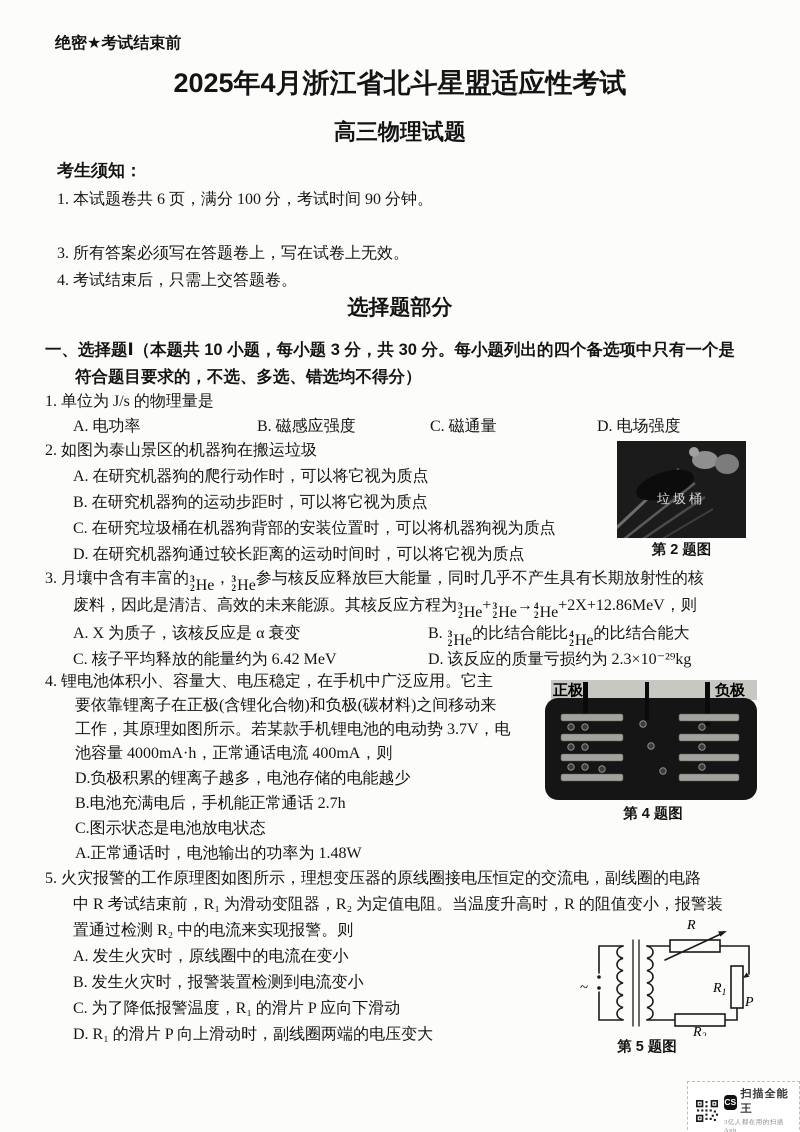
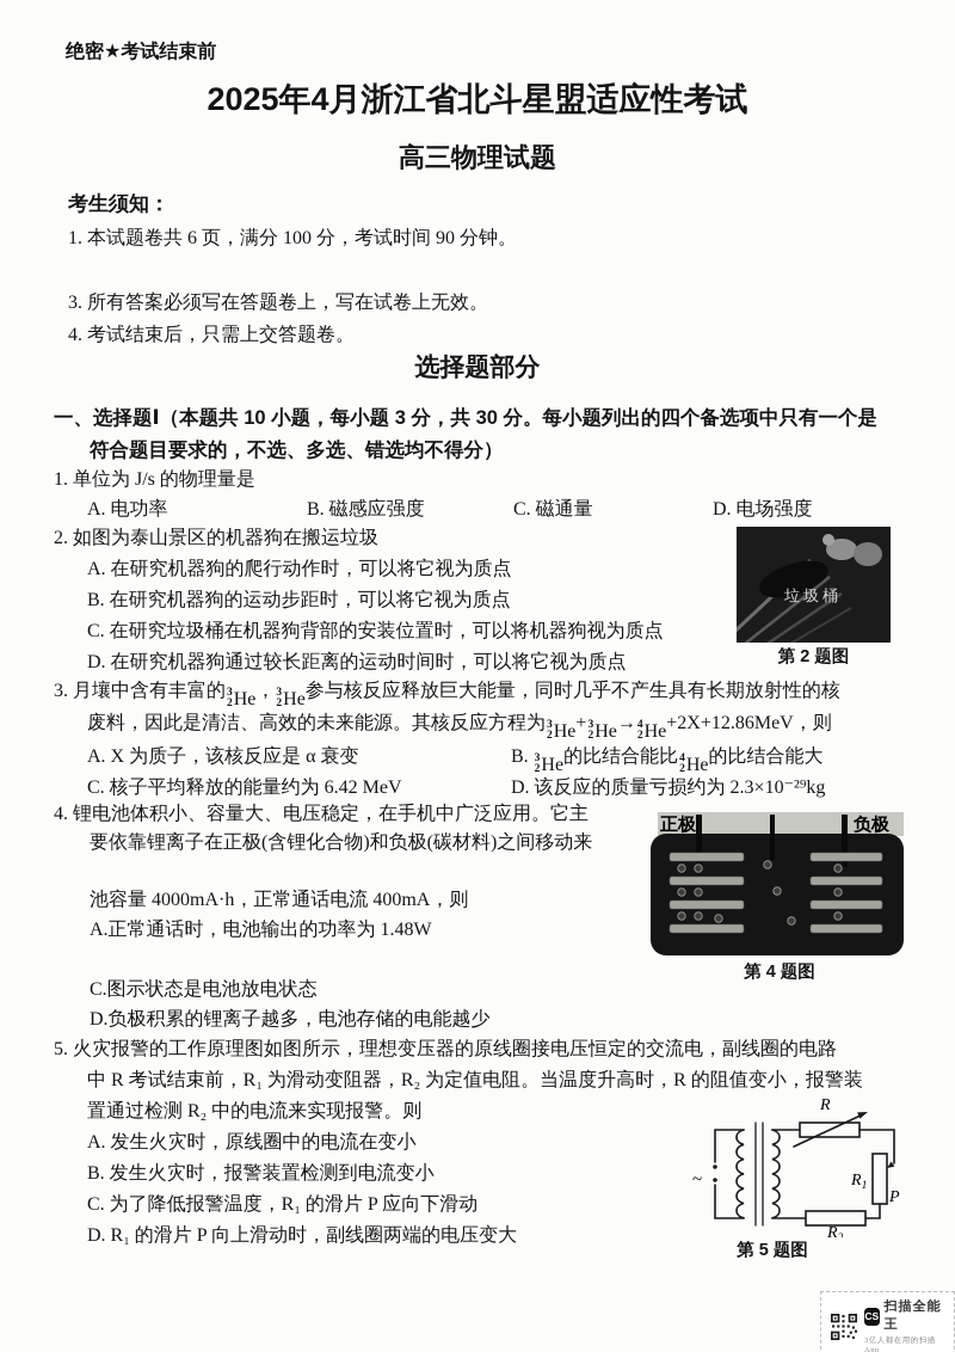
  绝密★考试结束前
  2025年4月浙江省北斗星盟适应性考试
  高三物理试题
  考生须知：
  1. 本试题卷共 6 页，满分 100 分，考试时间 90 分钟。
  3. 所有答案必须写在答题卷上，写在试卷上无效。
  4. 考试结束后，只需上交答题卷。
  选择题部分
  一、选择题Ⅰ（本题共 10 小题，每小题 3 分，共 30 分。每小题列出的四个备选项中只有一个是
  符合题目要求的，不选、多选、错选均不得分）
  1. 单位为 J/s 的物理量是
  A. 电功率
  B. 磁感应强度
  C. 磁通量
  D. 电场强度
  2. 如图为泰山景区的机器狗在搬运垃圾
  A. 在研究机器狗的爬行动作时，可以将它视为质点
  B. 在研究机器狗的运动步距时，可以将它视为质点
  C. 在研究垃圾桶在机器狗背部的安装位置时，可以将机器狗视为质点
  D. 在研究机器狗通过较长距离的运动时间时，可以将它视为质点
  垃圾桶
  第 2 题图
  3. 月壤中含有丰富的
  3
  2
  He
  ，
  3
  2
  He
  参与核反应释放巨大能量，同时几乎不产生具有长期放射性的核
  废料，因此是清洁、高效的未来能源。其核反应方程为
  3
  2
  He
  +
  3
  2
  He
  →
  4
  2
  He
  +2X+12.86MeV，则
  A. X 为质子，该核反应是 α 衰变
  B.
  3
  2
  He
  的比结合能比
  4
  2
  He
  的比结合能大
  C. 核子平均释放的能量约为 6.42 MeV
  D. 该反应的质量亏损约为 2.3×10⁻²⁹kg
  4. 锂电池体积小、容量大、电压稳定，在手机中广泛应用。它主
  要依靠锂离子在正极(含锂化合物)和负极(碳材料)之间移动来
- 工作，其原理如图所示。若某款手机锂电池的电动势 3.7V，电
  池容量 4000mA·h，正常通话电流 400mA，则
- D.负极积累的锂离子越多，电池存储的电能越少
+ A.正常通话时，电池输出的功率为 1.48W
- B.电池充满电后，手机能正常通话 2.7h
  C.图示状态是电池放电状态
- A.正常通话时，电池输出的功率为 1.48W
+ D.负极积累的锂离子越多，电池存储的电能越少
  正极
  负极
  第 4 题图
  5. 火灾报警的工作原理图如图所示，理想变压器的原线圈接电压恒定的交流电，副线圈的电路
  中 R 考试结束前，R₁ 为滑动变阻器，R₂ 为定值电阻。当温度升高时，R 的阻值变小，报警装
  置通过检测 R₂ 中的电流来实现报警。则
  A. 发生火灾时，原线圈中的电流在变小
  B. 发生火灾时，报警装置检测到电流变小
  C. 为了降低报警温度，R₁ 的滑片 P 应向下滑动
  D. R₁ 的滑片 P 向上滑动时，副线圈两端的电压变大
  ~
  R
  R1
  P
  第 5 题图
  CS
  扫描全能王
